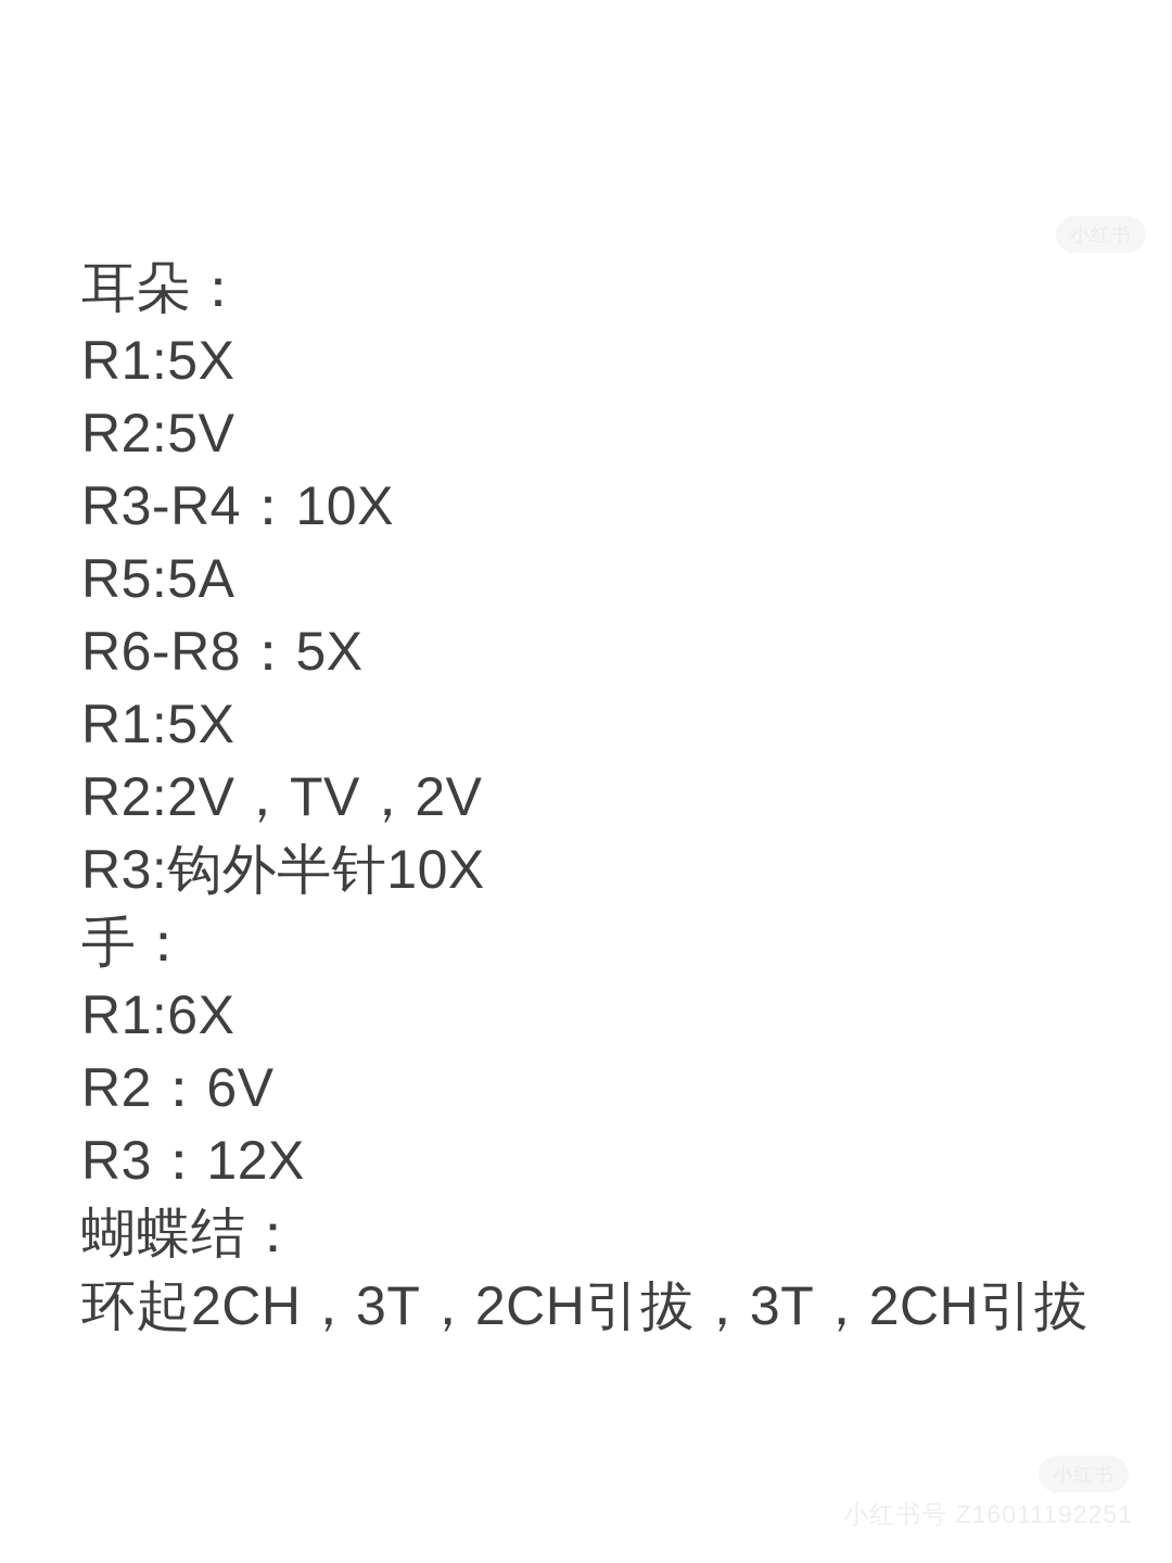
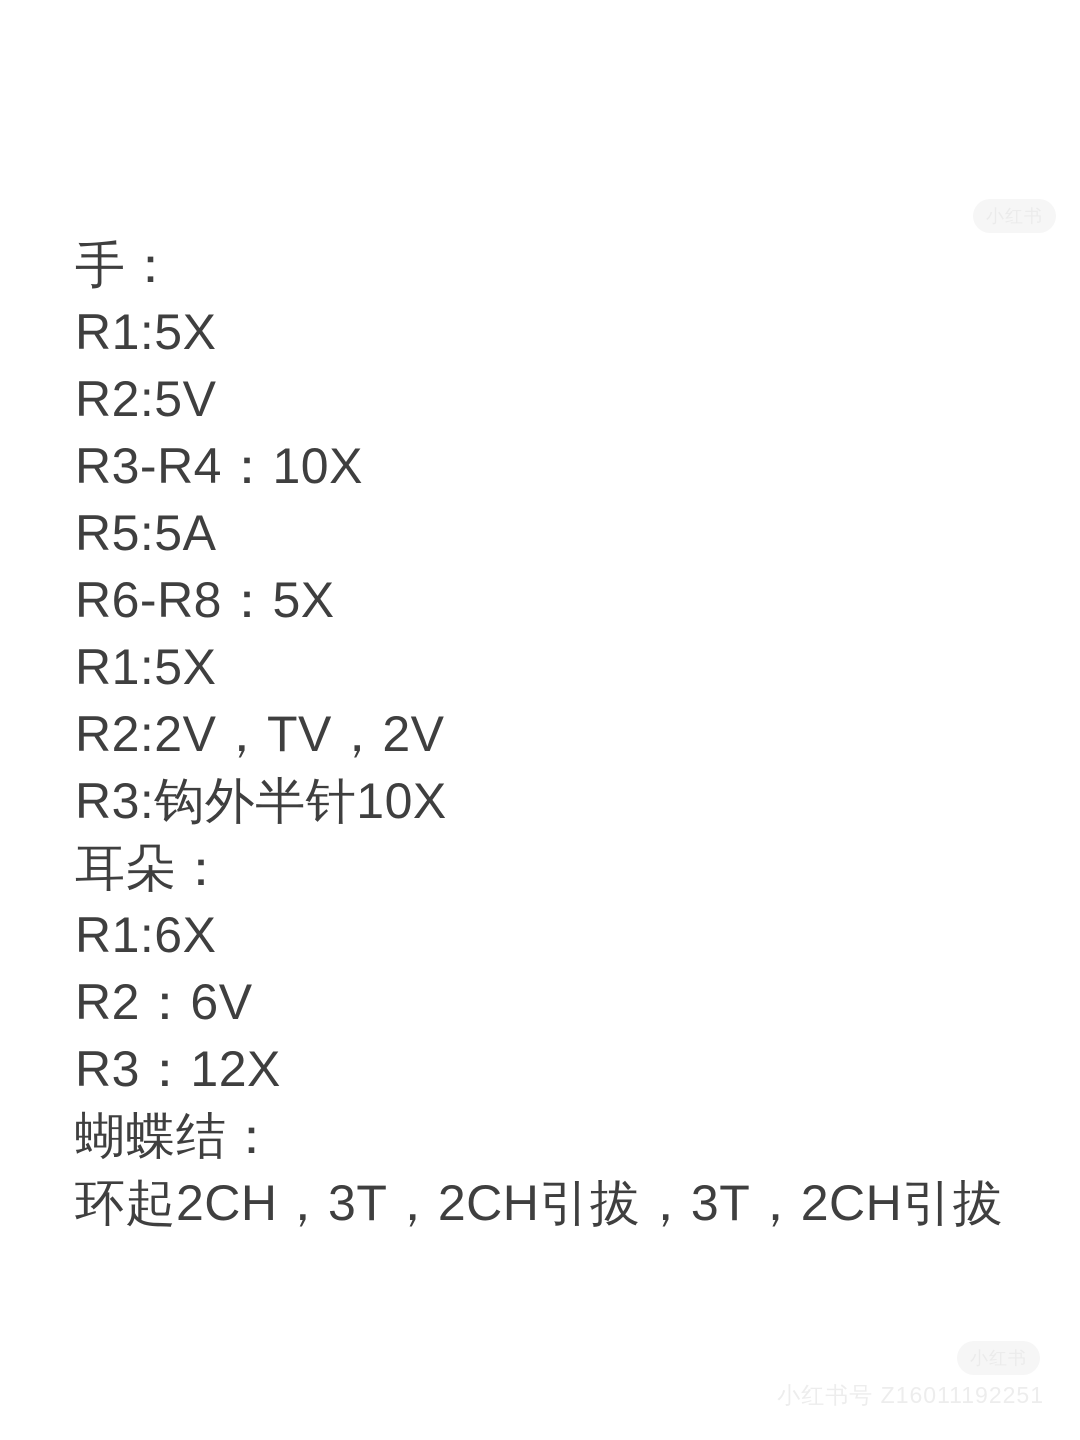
- 耳朵：
+ 手：
  R1:5X
  R2:5V
  R3-R4：10X
  R5:5A
  R6-R8：5X
  R1:5X
  R2:2V，TV，2V
  R3:钩外半针10X
- 手：
+ 耳朵：
  R1:6X
  R2：6V
  R3：12X
  蝴蝶结：
  环起2CH，3T，2CH引拔，3T，2CH引拔
